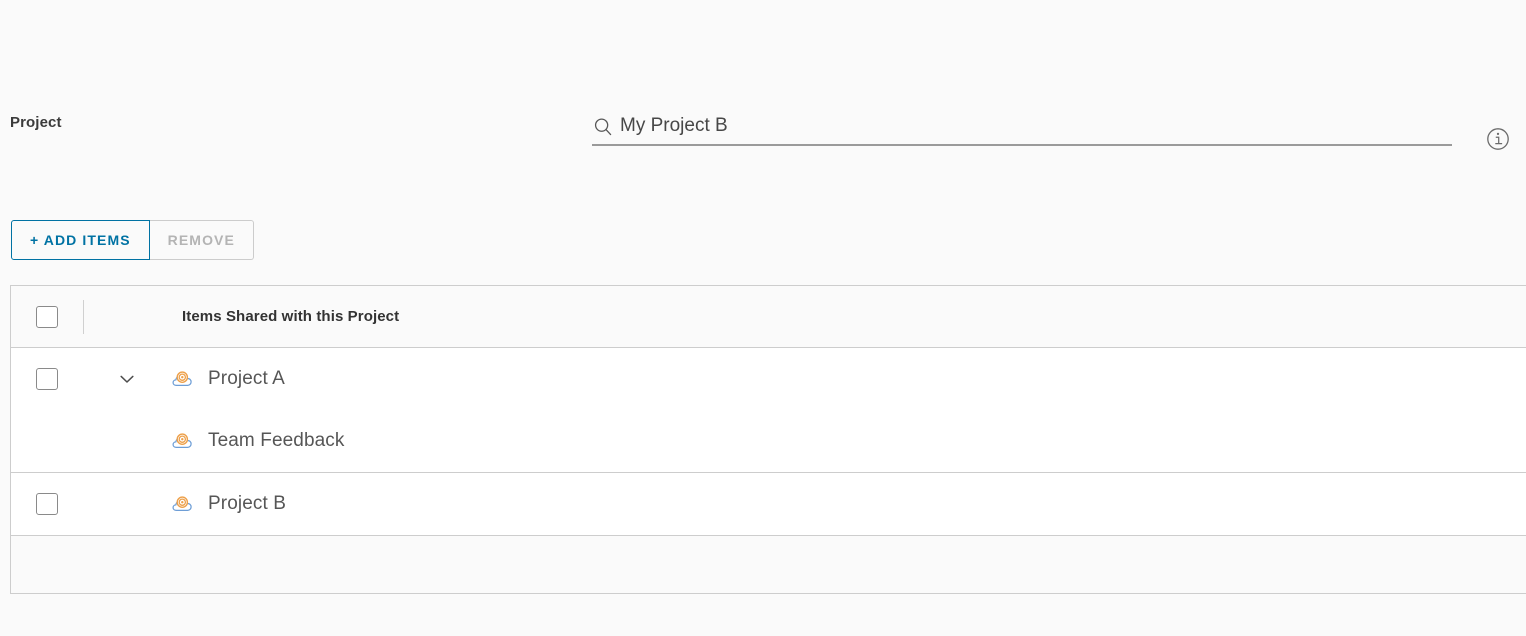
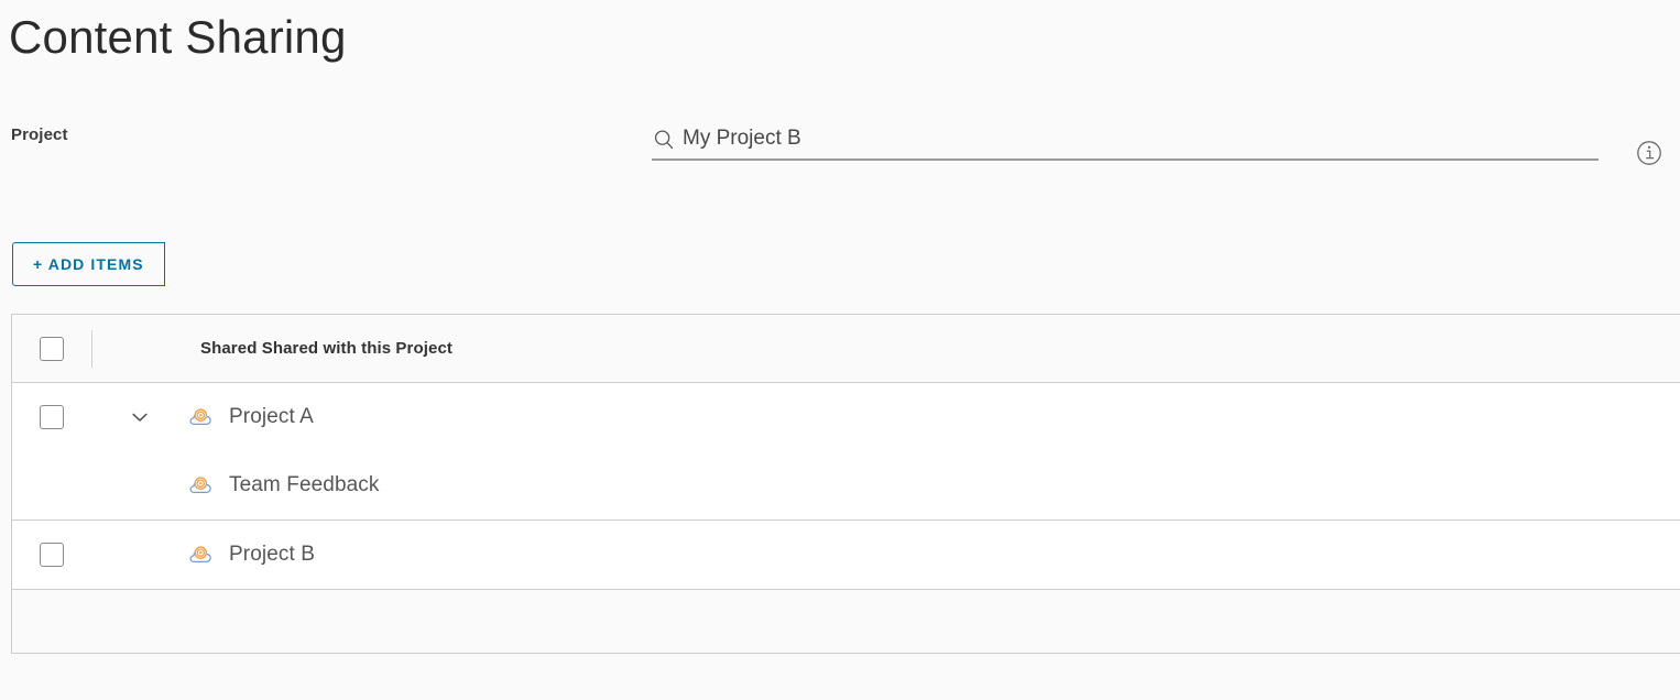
+ Content Sharing
  Project
  My Project B
  + ADD ITEMS
- REMOVE
- Items Shared with this Project
+ Shared Shared with this Project
  Project A
  Team Feedback
  Project B
